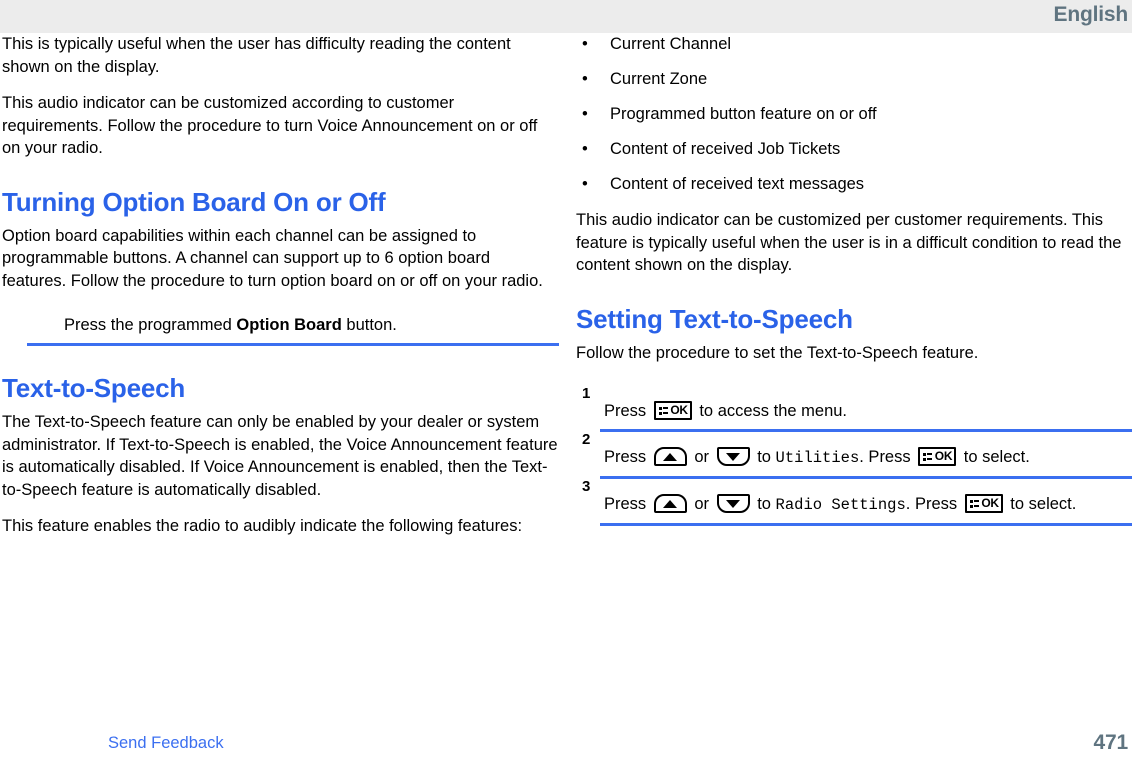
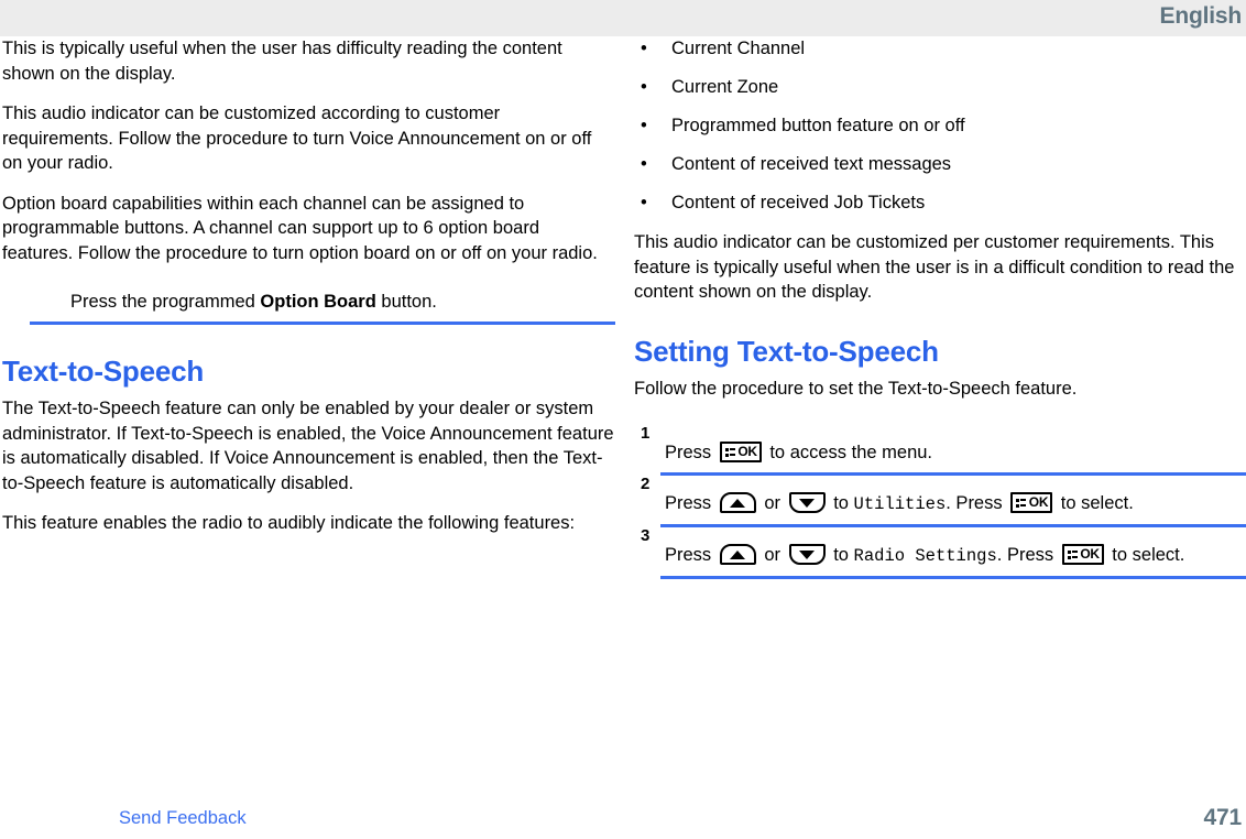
  English
  This is typically useful when the user has difficulty reading the content shown on the display.
  This audio indicator can be customized according to customer requirements. Follow the procedure to turn Voice Announcement on or off on your radio.
- Turning Option Board On or Off
  Option board capabilities within each channel can be assigned to programmable buttons. A channel can support up to 6 option board features. Follow the procedure to turn option board on or off on your radio.
  Press the programmed Option Board button.
  Text-to-Speech
  The Text-to-Speech feature can only be enabled by your dealer or system administrator. If Text-to-Speech is enabled, the Voice Announcement feature is automatically disabled. If Voice Announcement is enabled, then the Text-to-Speech feature is automatically disabled.
  This feature enables the radio to audibly indicate the following features:
  •
  Current Channel
  •
  Current Zone
  •
  Programmed button feature on or off
  •
- Content of received Job Tickets
+ Content of received text messages
  •
- Content of received text messages
+ Content of received Job Tickets
  This audio indicator can be customized per customer requirements. This feature is typically useful when the user is in a difficult condition to read the content shown on the display.
  Setting Text-to-Speech
  Follow the procedure to set the Text-to-Speech feature.
  1
  Press
  OK
  to access the menu.
  2
  Press or to Utilities. Press
  OK
  to select.
  3
  Press or to Radio Settings. Press
  OK
  to select.
  Send Feedback
  471
